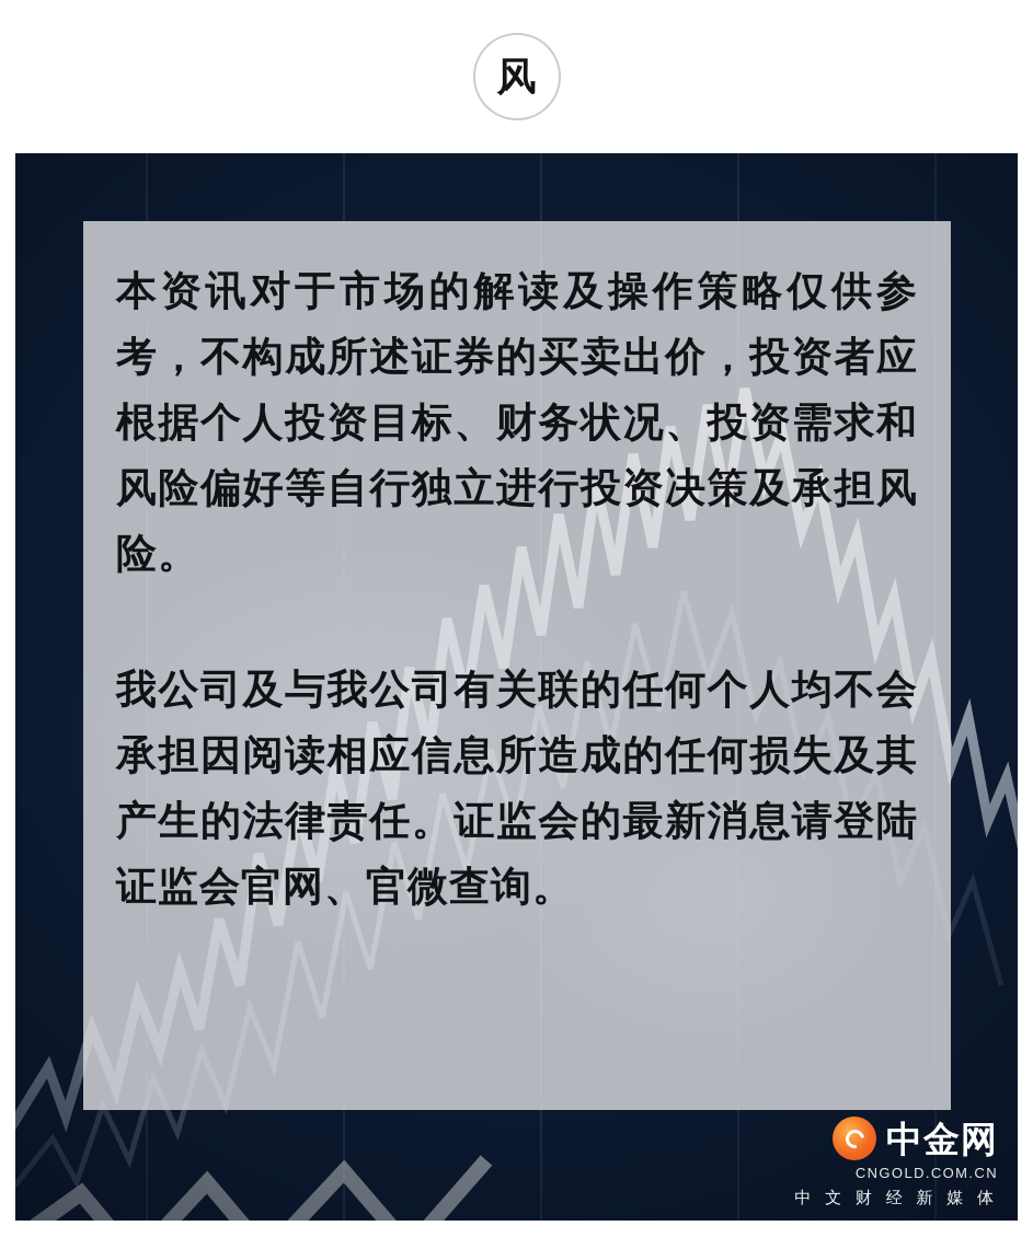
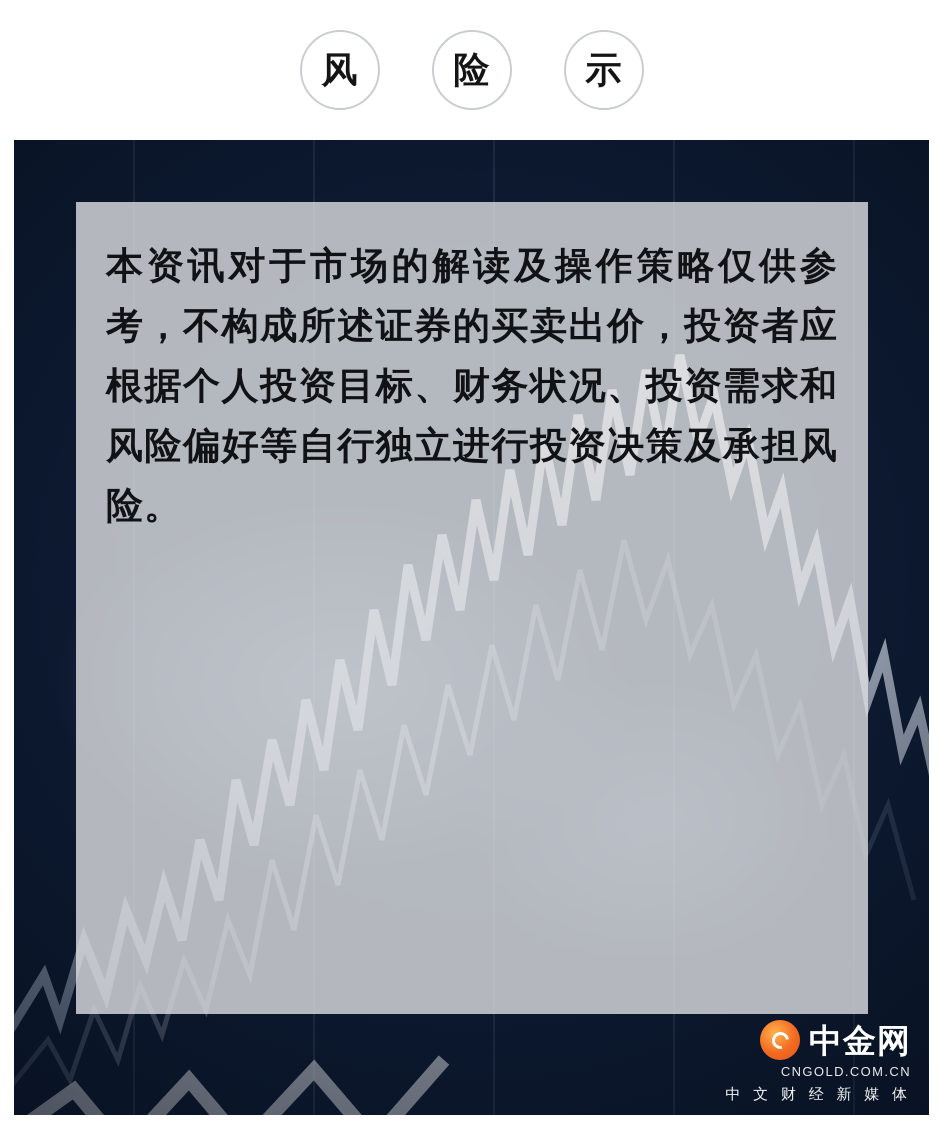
  风
+ 险
+ 示
  本资讯对于市场的解读及操作策略仅供参考，不构成所述证券的买卖出价，投资者应根据个人投资目标、财务状况、投资需求和风险偏好等自行独立进行投资决策及承担风险。
- 我公司及与我公司有关联的任何个人均不会承担因阅读相应信息所造成的任何损失及其产生的法律责任。证监会的最新消息请登陆证监会官网、官微查询。
  中金网
  CNGOLD.COM.CN
  中 文 财 经 新 媒 体
